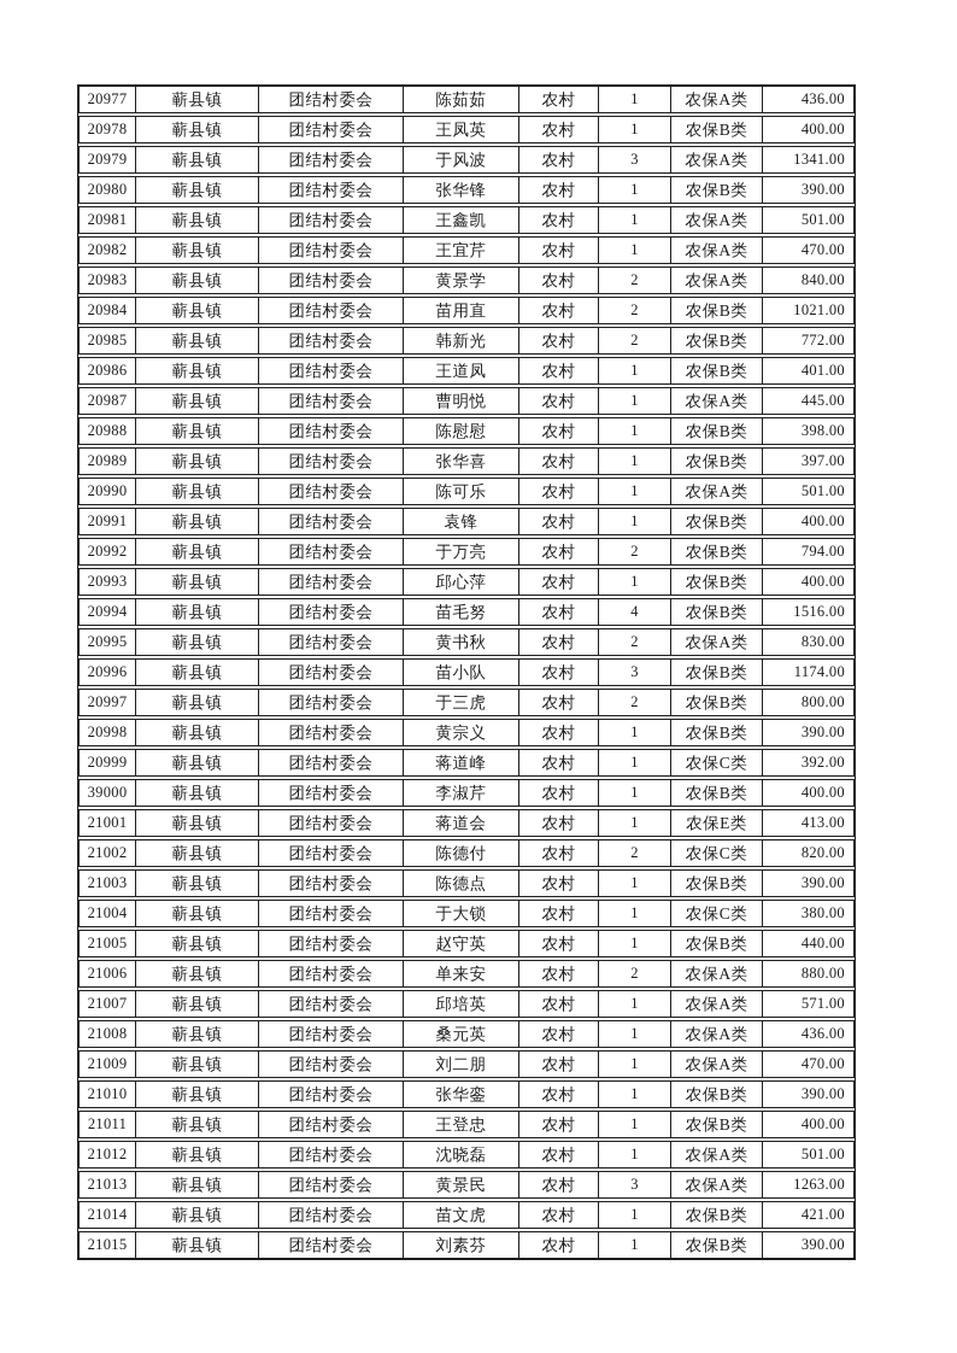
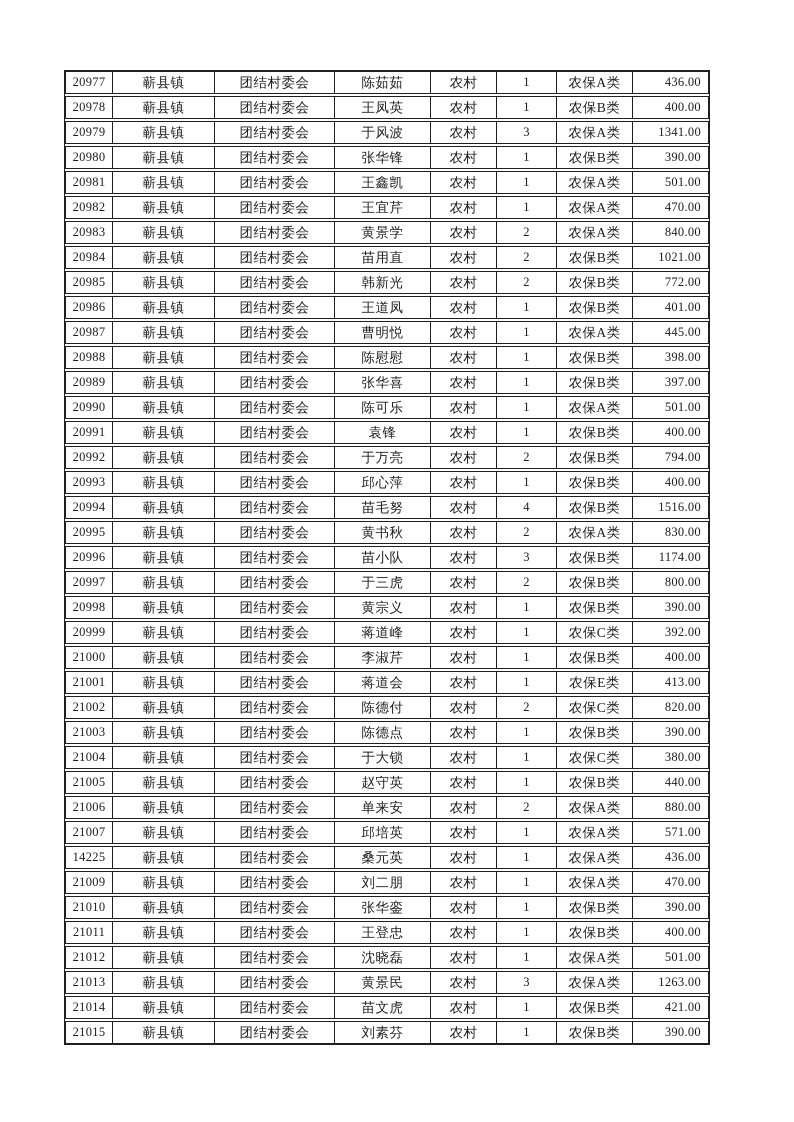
  20977
  蕲县镇
  团结村委会
  陈茹茹
  农村
  1
  农保A类
  436.00
  20978
  蕲县镇
  团结村委会
  王凤英
  农村
  1
  农保B类
  400.00
  20979
  蕲县镇
  团结村委会
  于风波
  农村
  3
  农保A类
  1341.00
  20980
  蕲县镇
  团结村委会
  张华锋
  农村
  1
  农保B类
  390.00
  20981
  蕲县镇
  团结村委会
  王鑫凯
  农村
  1
  农保A类
  501.00
  20982
  蕲县镇
  团结村委会
  王宜芹
  农村
  1
  农保A类
  470.00
  20983
  蕲县镇
  团结村委会
  黄景学
  农村
  2
  农保A类
  840.00
  20984
  蕲县镇
  团结村委会
  苗用直
  农村
  2
  农保B类
  1021.00
  20985
  蕲县镇
  团结村委会
  韩新光
  农村
  2
  农保B类
  772.00
  20986
  蕲县镇
  团结村委会
  王道凤
  农村
  1
  农保B类
  401.00
  20987
  蕲县镇
  团结村委会
  曹明悦
  农村
  1
  农保A类
  445.00
  20988
  蕲县镇
  团结村委会
  陈慰慰
  农村
  1
  农保B类
  398.00
  20989
  蕲县镇
  团结村委会
  张华喜
  农村
  1
  农保B类
  397.00
  20990
  蕲县镇
  团结村委会
  陈可乐
  农村
  1
  农保A类
  501.00
  20991
  蕲县镇
  团结村委会
  袁锋
  农村
  1
  农保B类
  400.00
  20992
  蕲县镇
  团结村委会
  于万亮
  农村
  2
  农保B类
  794.00
  20993
  蕲县镇
  团结村委会
  邱心萍
  农村
  1
  农保B类
  400.00
  20994
  蕲县镇
  团结村委会
  苗毛努
  农村
  4
  农保B类
  1516.00
  20995
  蕲县镇
  团结村委会
  黄书秋
  农村
  2
  农保A类
  830.00
  20996
  蕲县镇
  团结村委会
  苗小队
  农村
  3
  农保B类
  1174.00
  20997
  蕲县镇
  团结村委会
  于三虎
  农村
  2
  农保B类
  800.00
  20998
  蕲县镇
  团结村委会
  黄宗义
  农村
  1
  农保B类
  390.00
  20999
  蕲县镇
  团结村委会
  蒋道峰
  农村
  1
  农保C类
  392.00
- 39000
+ 21000
  蕲县镇
  团结村委会
  李淑芹
  农村
  1
  农保B类
  400.00
  21001
  蕲县镇
  团结村委会
  蒋道会
  农村
  1
  农保E类
  413.00
  21002
  蕲县镇
  团结村委会
  陈德付
  农村
  2
  农保C类
  820.00
  21003
  蕲县镇
  团结村委会
  陈德点
  农村
  1
  农保B类
  390.00
  21004
  蕲县镇
  团结村委会
  于大锁
  农村
  1
  农保C类
  380.00
  21005
  蕲县镇
  团结村委会
  赵守英
  农村
  1
  农保B类
  440.00
  21006
  蕲县镇
  团结村委会
  单来安
  农村
  2
  农保A类
  880.00
  21007
  蕲县镇
  团结村委会
  邱培英
  农村
  1
  农保A类
  571.00
- 21008
+ 14225
  蕲县镇
  团结村委会
  桑元英
  农村
  1
  农保A类
  436.00
  21009
  蕲县镇
  团结村委会
  刘二朋
  农村
  1
  农保A类
  470.00
  21010
  蕲县镇
  团结村委会
  张华銮
  农村
  1
  农保B类
  390.00
  21011
  蕲县镇
  团结村委会
  王登忠
  农村
  1
  农保B类
  400.00
  21012
  蕲县镇
  团结村委会
  沈晓磊
  农村
  1
  农保A类
  501.00
  21013
  蕲县镇
  团结村委会
  黄景民
  农村
  3
  农保A类
  1263.00
  21014
  蕲县镇
  团结村委会
  苗文虎
  农村
  1
  农保B类
  421.00
  21015
  蕲县镇
  团结村委会
  刘素芬
  农村
  1
  农保B类
  390.00
